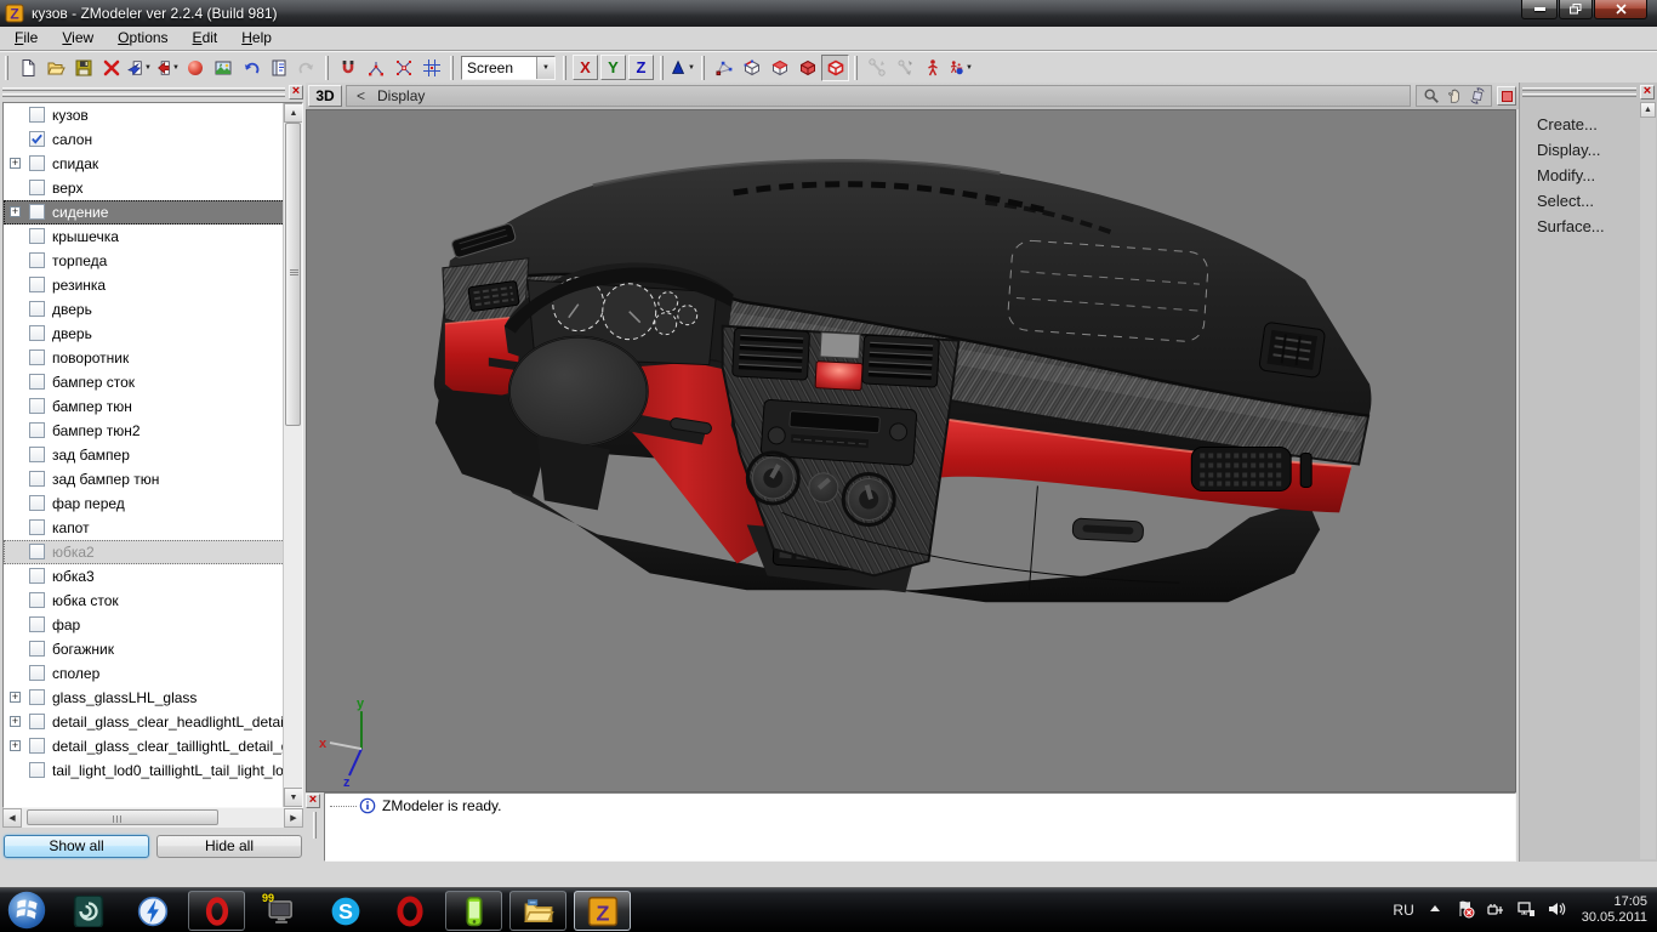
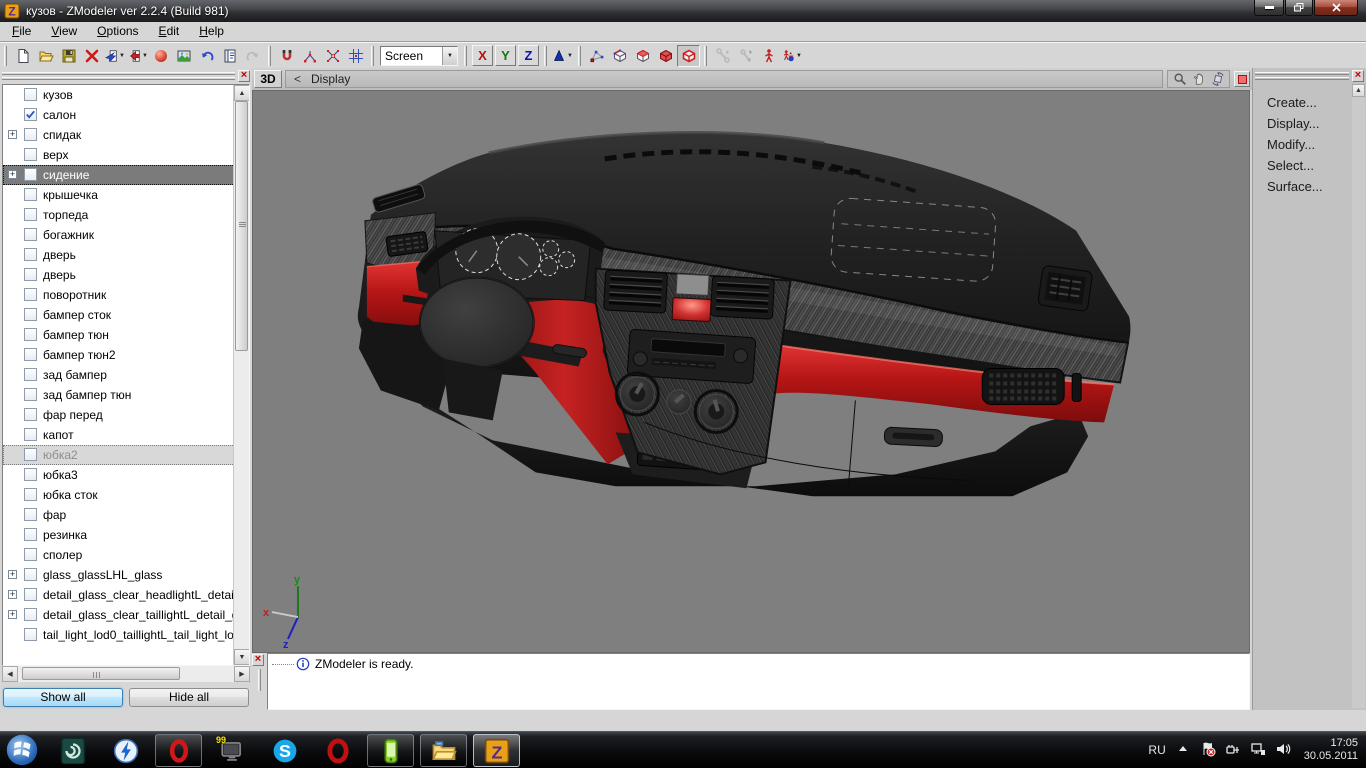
  Z
  кузов - ZModeler ver 2.2.4 (Build 981)
  File
  View
  Options
  Edit
  Help
  Screen
  X
  Y
  Z
  ×
  кузов
  салон
  +
  спидак
  верх
  +
  сидение
  крышечка
  торпеда
- резинка
+ богажник
  дверь
  дверь
  поворотник
  бампер сток
  бампер тюн
  бампер тюн2
  зад бампер
  зад бампер тюн
  фар перед
  капот
  юбка2
  юбка3
  юбка сток
  фар
- богажник
+ резинка
  сполер
  +
  glass_glassLHL_glass
  +
  detail_glass_clear_headlightL_deta
  +
  detail_glass_clear_taillightL_detail_
  tail_light_lod0_taillightL_tail_light_lo
  Show all
  Hide all
  3D
  <
  Display
  x
  y
  z
  ×
  ZModeler is ready.
  ×
  Create...
  Display...
  Modify...
  Select...
  Surface...
  99
  S
  Z
  RU
  17:05
  30.05.2011
